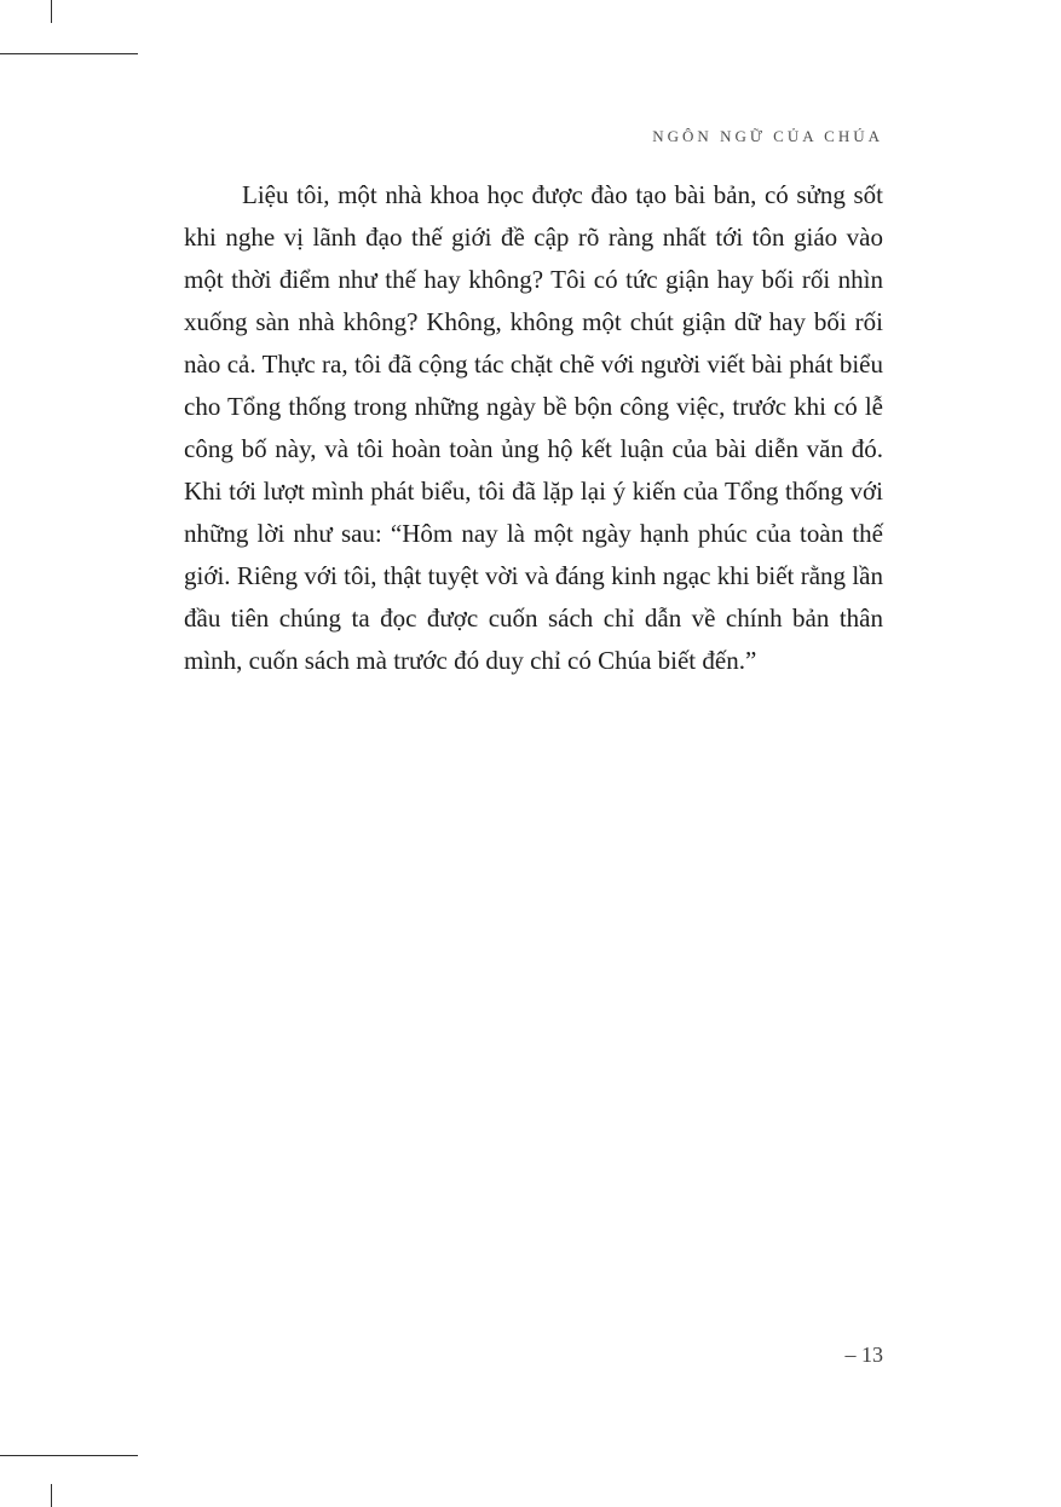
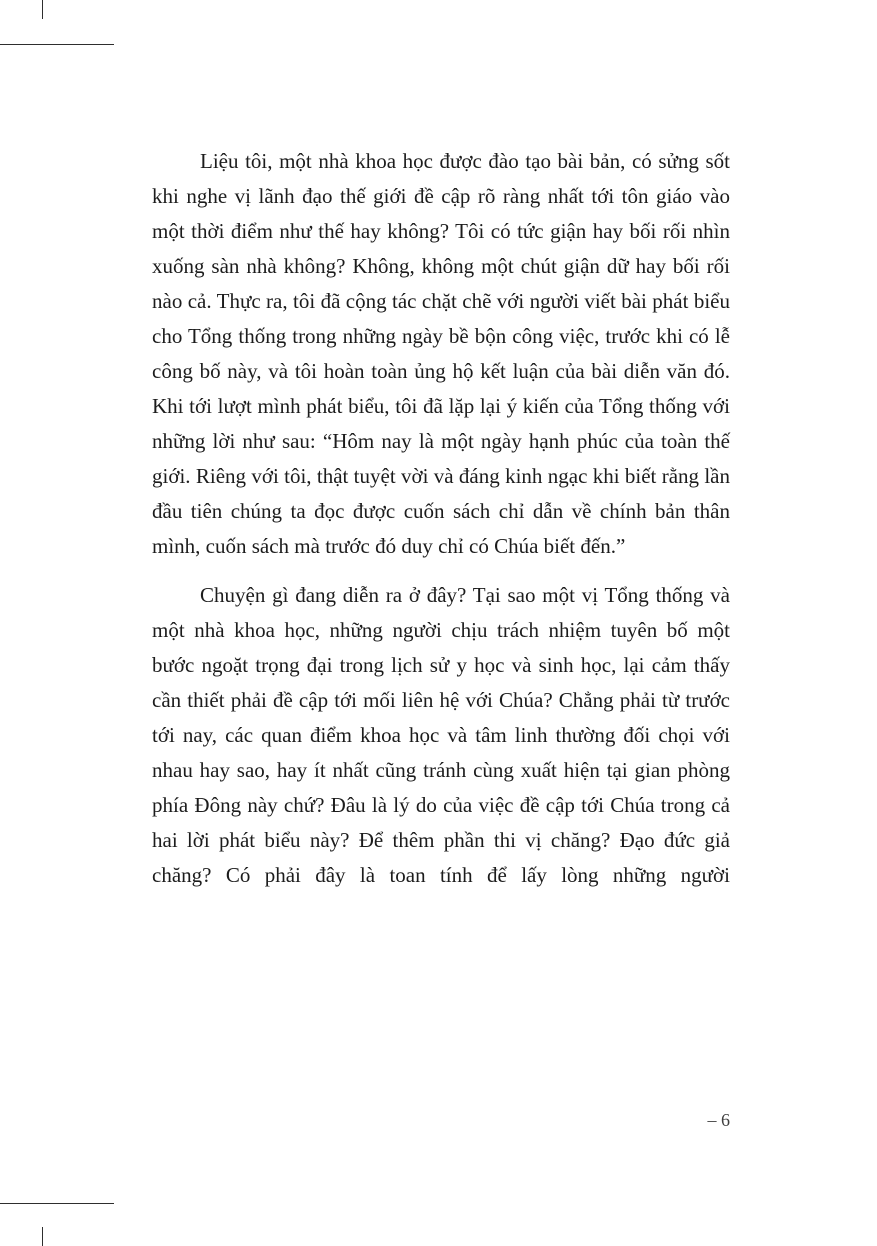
- NGÔN NGỮ CỦA CHÚA
  Liệu tôi, một nhà khoa học được đào tạo bài bản, có sửng sốt khi nghe vị lãnh đạo thế giới đề cập rõ ràng nhất tới tôn giáo vào một thời điểm như thế hay không? Tôi có tức giận hay bối rối nhìn xuống sàn nhà không? Không, không một chút giận dữ hay bối rối nào cả. Thực ra, tôi đã cộng tác chặt chẽ với người viết bài phát biểu cho Tổng thống trong những ngày bề bộn công việc, trước khi có lễ công bố này, và tôi hoàn toàn ủng hộ kết luận của bài diễn văn đó. Khi tới lượt mình phát biểu, tôi đã lặp lại ý kiến của Tổng thống với những lời như sau: “Hôm nay là một ngày hạnh phúc của toàn thế giới. Riêng với tôi, thật tuyệt vời và đáng kinh ngạc khi biết rằng lần đầu tiên chúng ta đọc được cuốn sách chỉ dẫn về chính bản thân mình, cuốn sách mà trước đó duy chỉ có Chúa biết đến.”
+ Chuyện gì đang diễn ra ở đây? Tại sao một vị Tổng thống và một nhà khoa học, những người chịu trách nhiệm tuyên bố một bước ngoặt trọng đại trong lịch sử y học và sinh học, lại cảm thấy cần thiết phải đề cập tới mối liên hệ với Chúa? Chẳng phải từ trước tới nay, các quan điểm khoa học và tâm linh thường đối chọi với nhau hay sao, hay ít nhất cũng tránh cùng xuất hiện tại gian phòng phía Đông này chứ? Đâu là lý do của việc đề cập tới Chúa trong cả hai lời phát biểu này? Để thêm phần thi vị chăng? Đạo đức giả chăng? Có phải đây là toan tính để lấy lòng những người
- – 13
+ – 6
